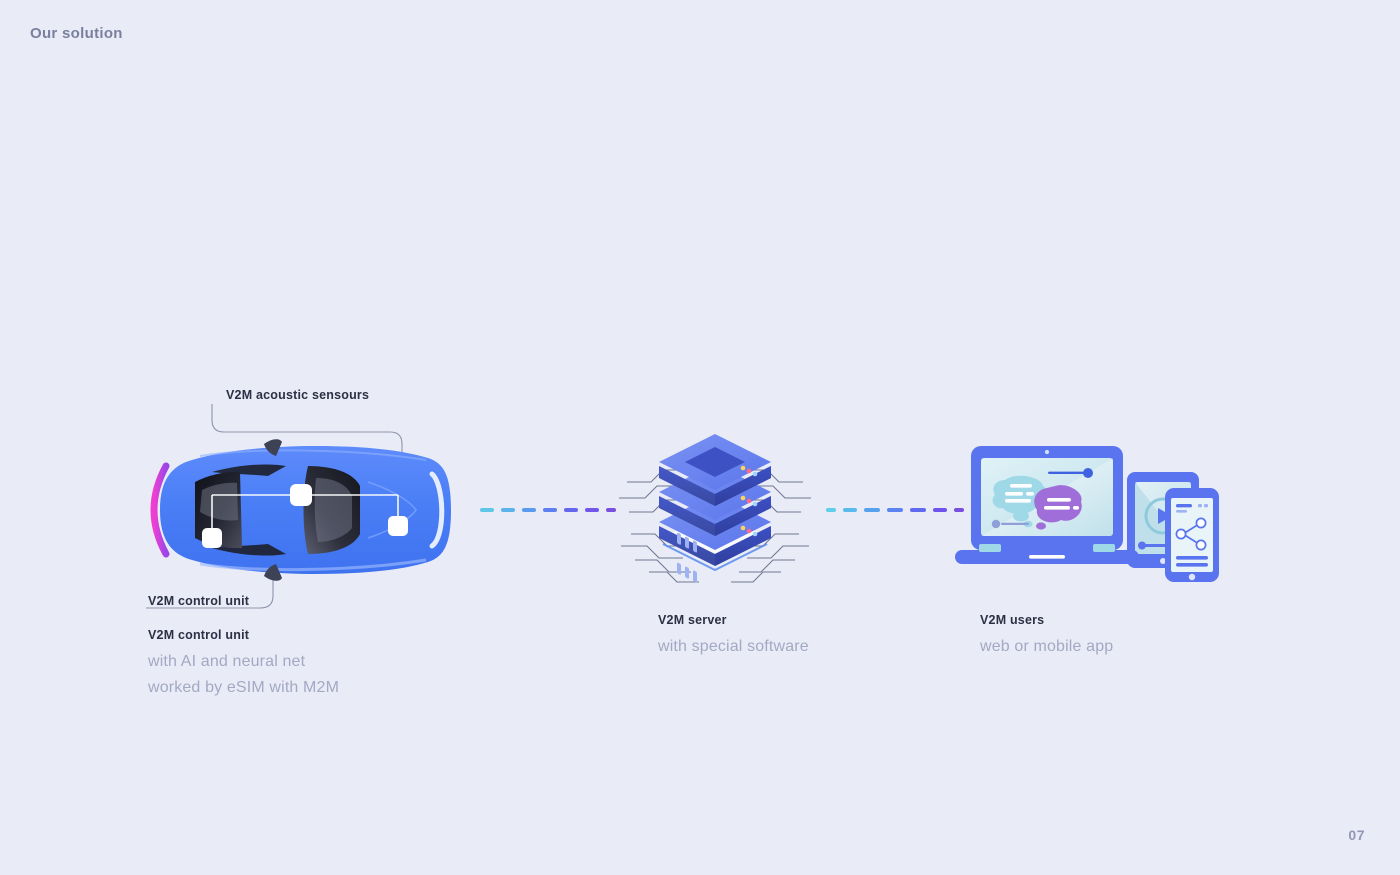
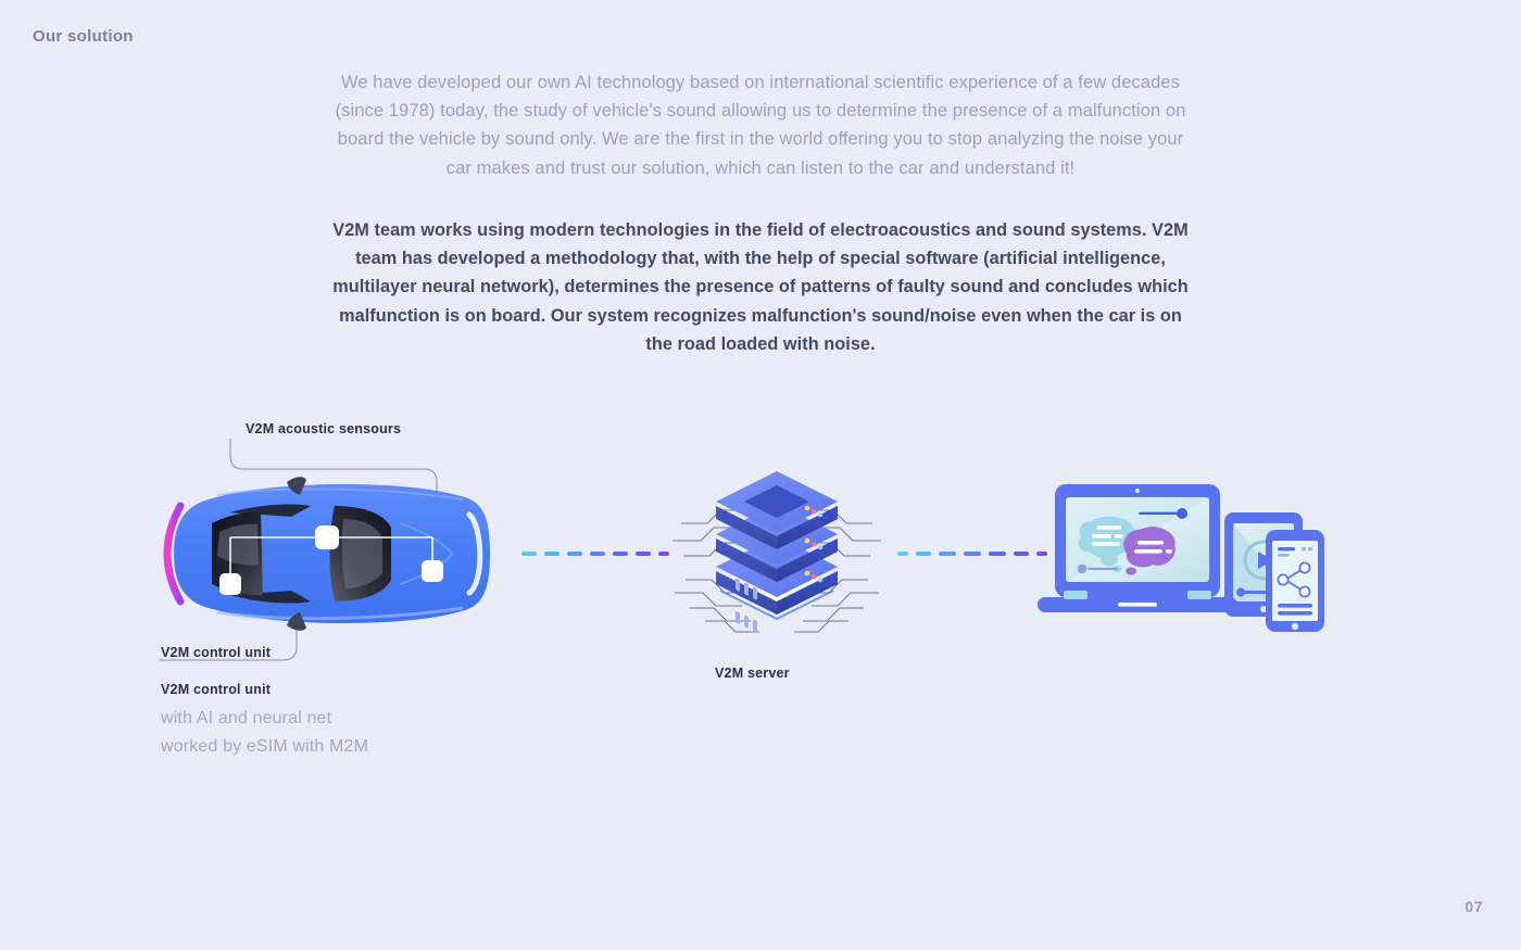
  Our solution
+ We have developed our own AI technology based on international scientific experience of a few decades (since 1978) today, the study of vehicle's sound allowing us to determine the presence of a malfunction on board the vehicle by sound only. We are the first in the world offering you to stop analyzing the noise your car makes and trust our solution, which can listen to the car and understand it!
+ V2M team works using modern technologies in the field of electroacoustics and sound systems. V2M team has developed a methodology that, with the help of special software (artificial intelligence, multilayer neural network), determines the presence of patterns of faulty sound and concludes which malfunction is on board. Our system recognizes malfunction's sound/noise even when the car is on the road loaded with noise.
  V2M acoustic sensours
  V2M control unit
  V2M control unit
  with AI and neural net worked by eSIM with M2M
  V2M server
- with special software
- V2M users
- web or mobile app
  07
